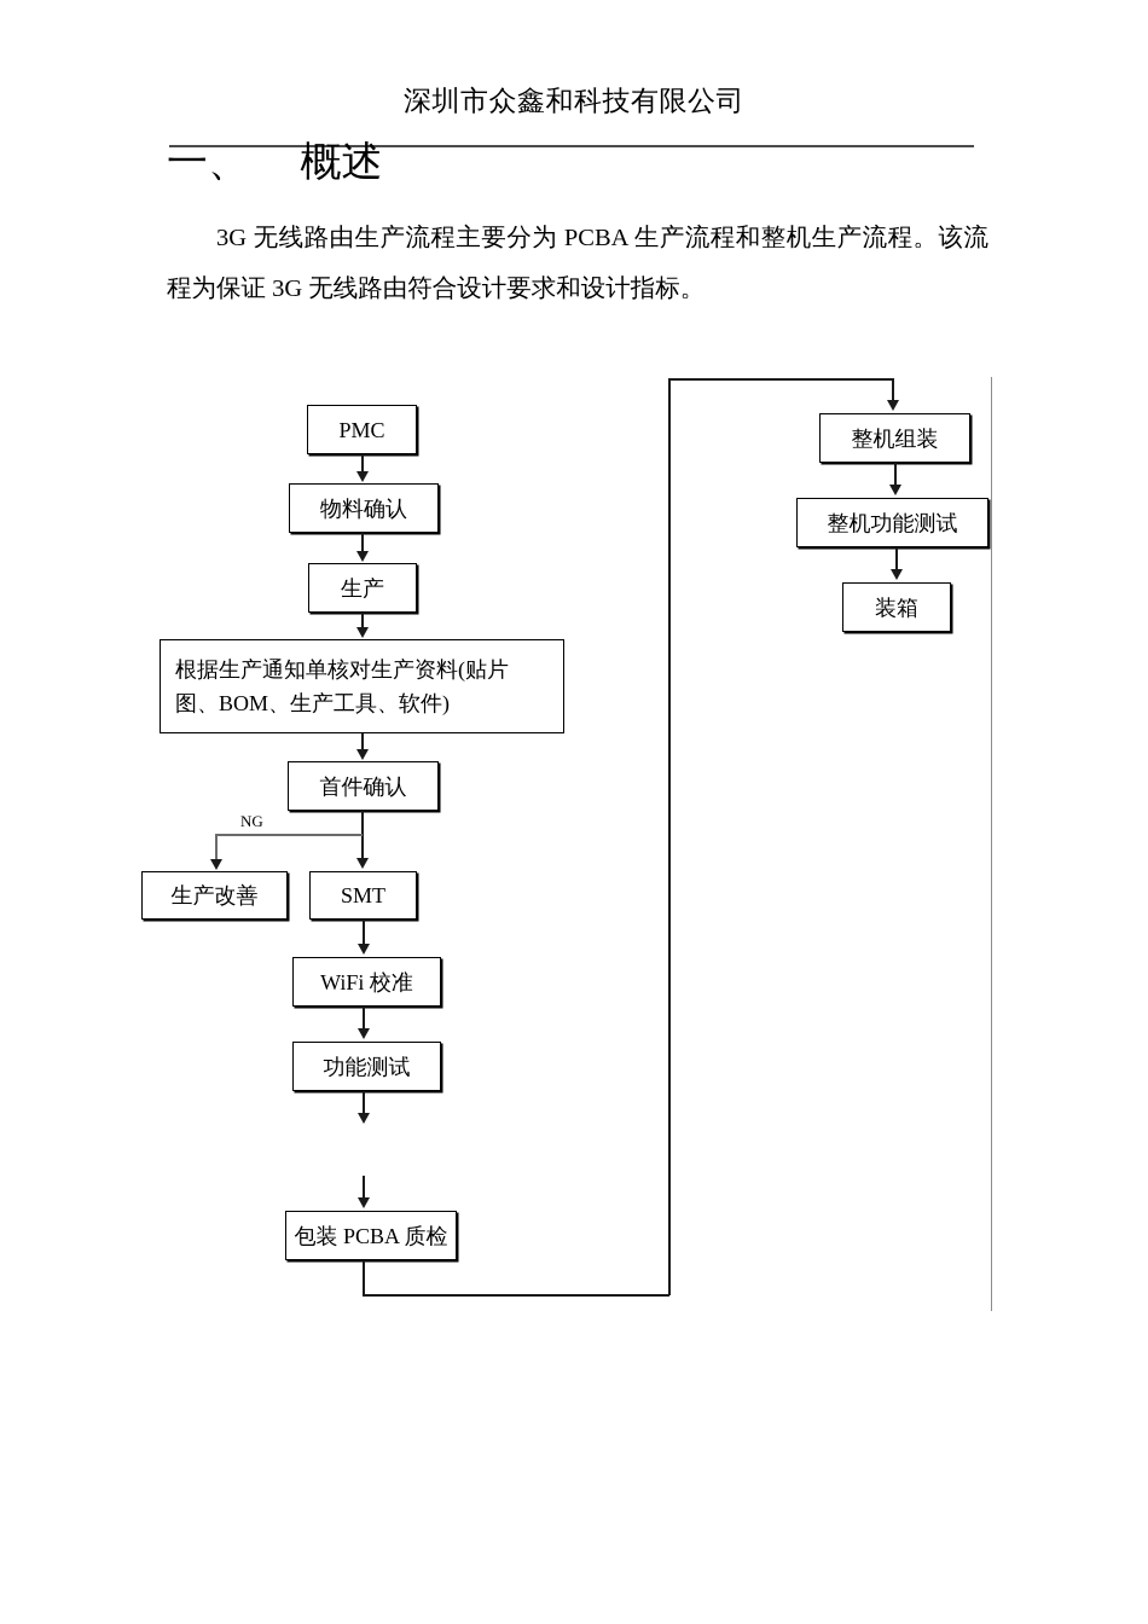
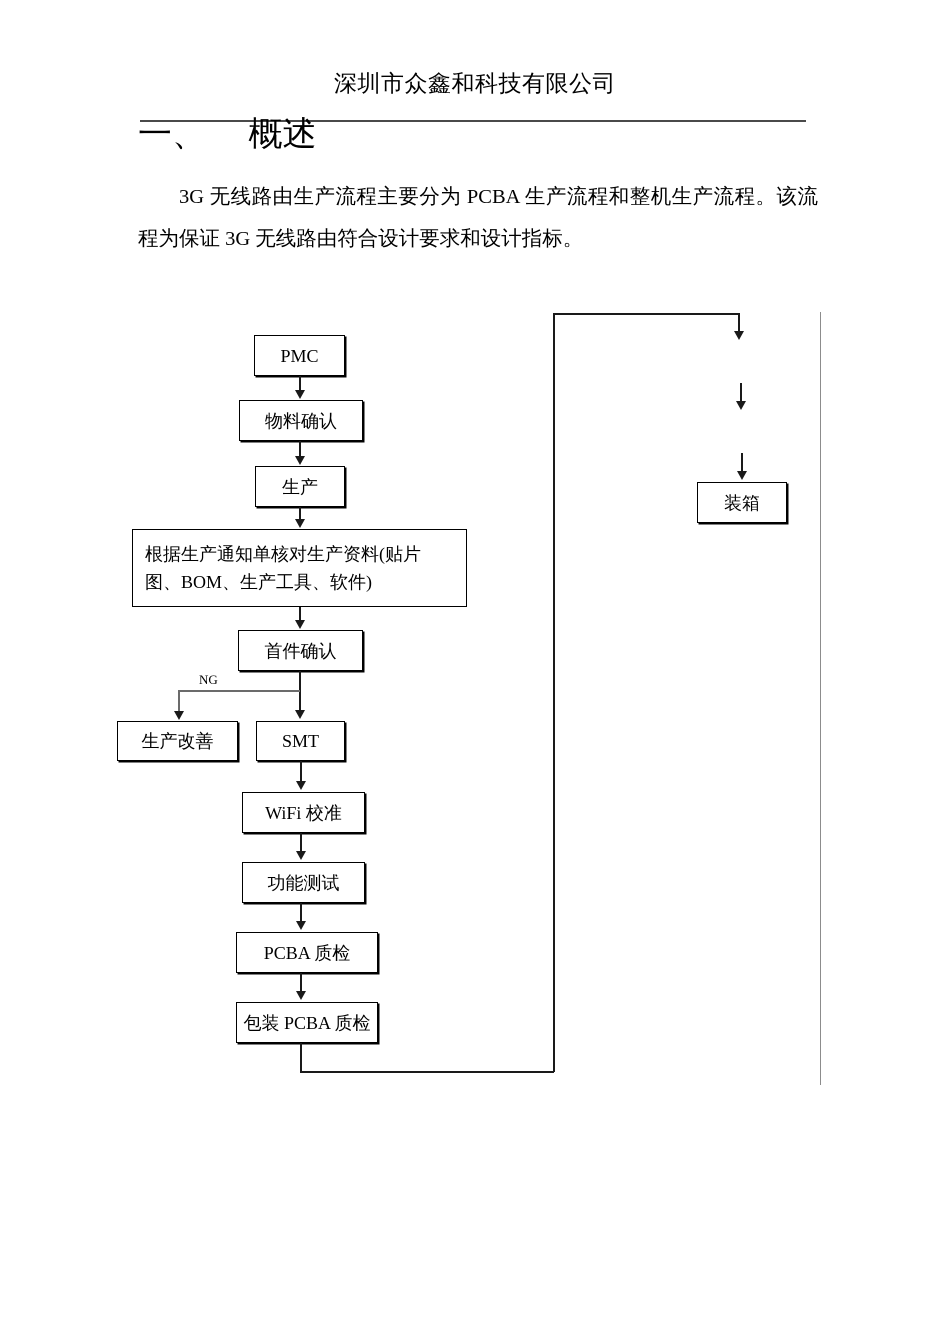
  深圳市众鑫和科技有限公司
  一、 概述
  3G 无线路由生产流程主要分为 PCBA 生产流程和整机生产流程。该流程为保证 3G 无线路由符合设计要求和设计指标。
  PMC
  物料确认
  生产
  根据生产通知单核对生产资料(贴片图、BOM、生产工具、软件)
  首件确认
  生产改善
  SMT
  WiFi 校准
  功能测试
+ PCBA 质检
  包装 PCBA 质检
- 整机组装
- 整机功能测试
  装箱
  NG
